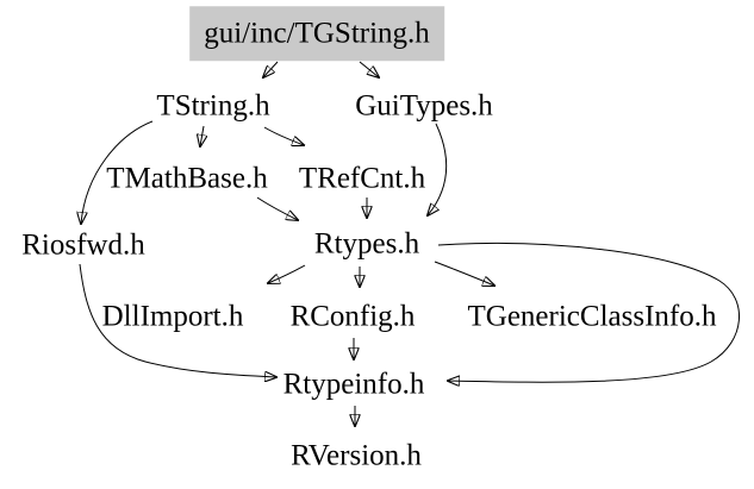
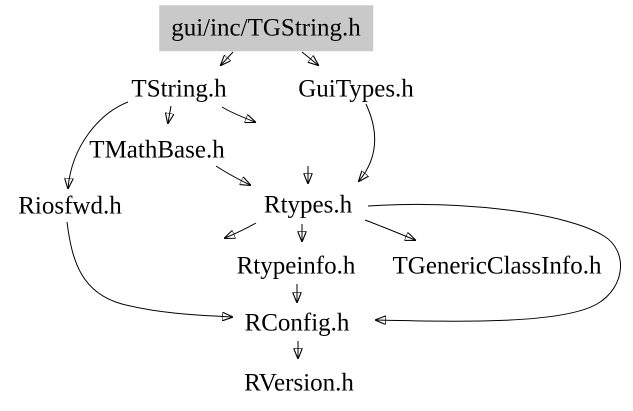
  gui/inc/TGString.h
  TString.h
  GuiTypes.h
  TMathBase.h
- TRefCnt.h
  Riosfwd.h
  Rtypes.h
- DllImport.h
- RConfig.h
+ Rtypeinfo.h
  TGenericClassInfo.h
- Rtypeinfo.h
+ RConfig.h
  RVersion.h
